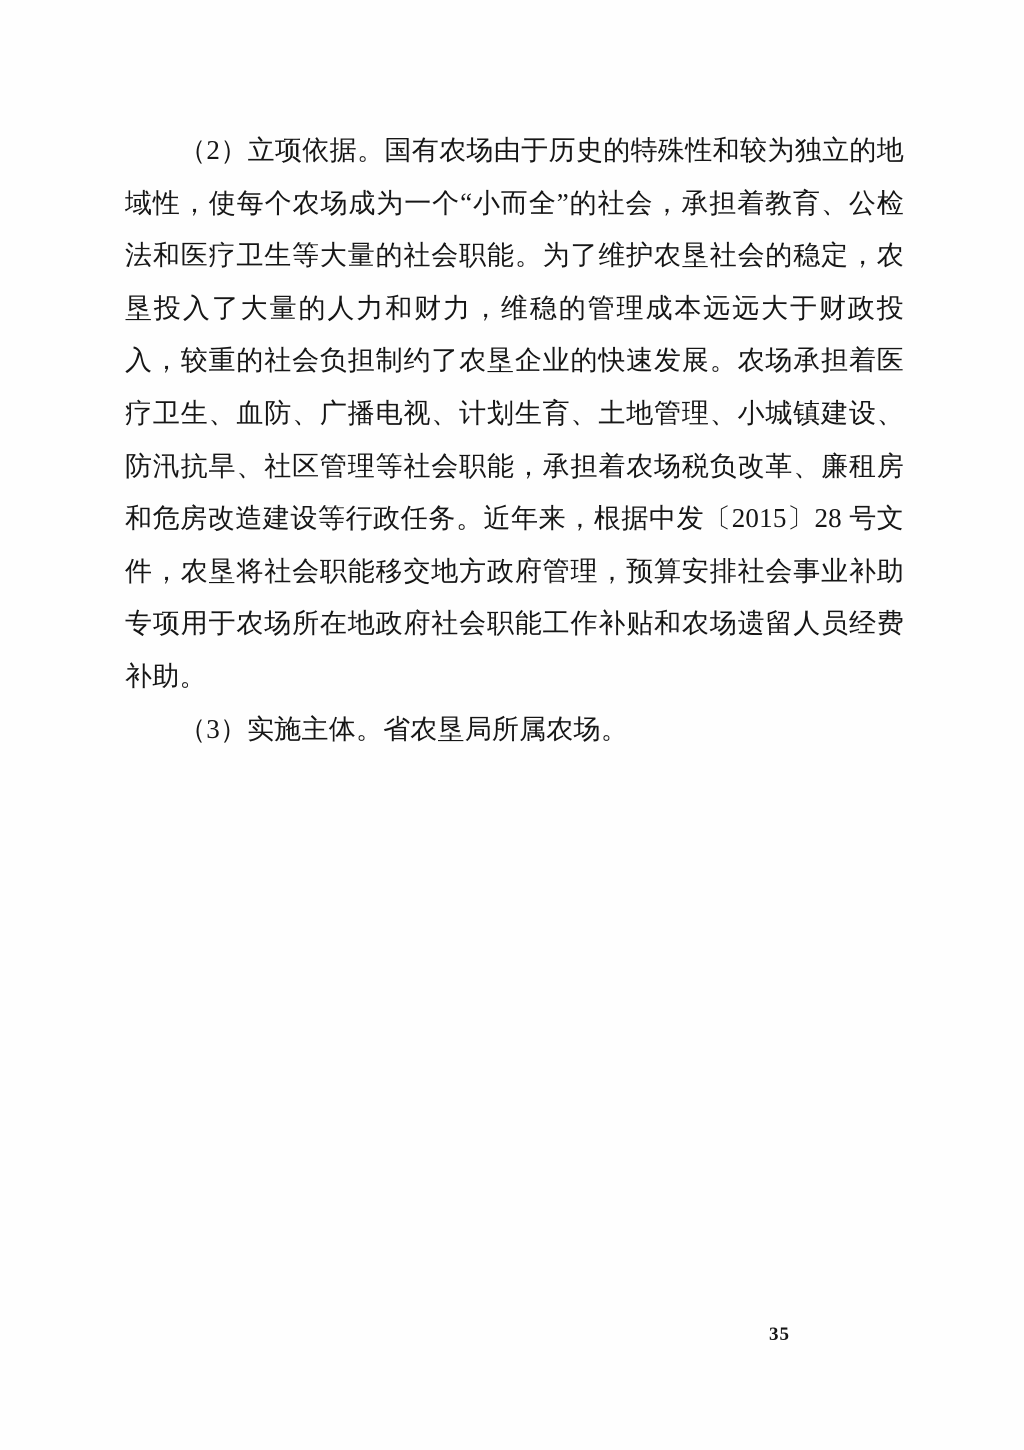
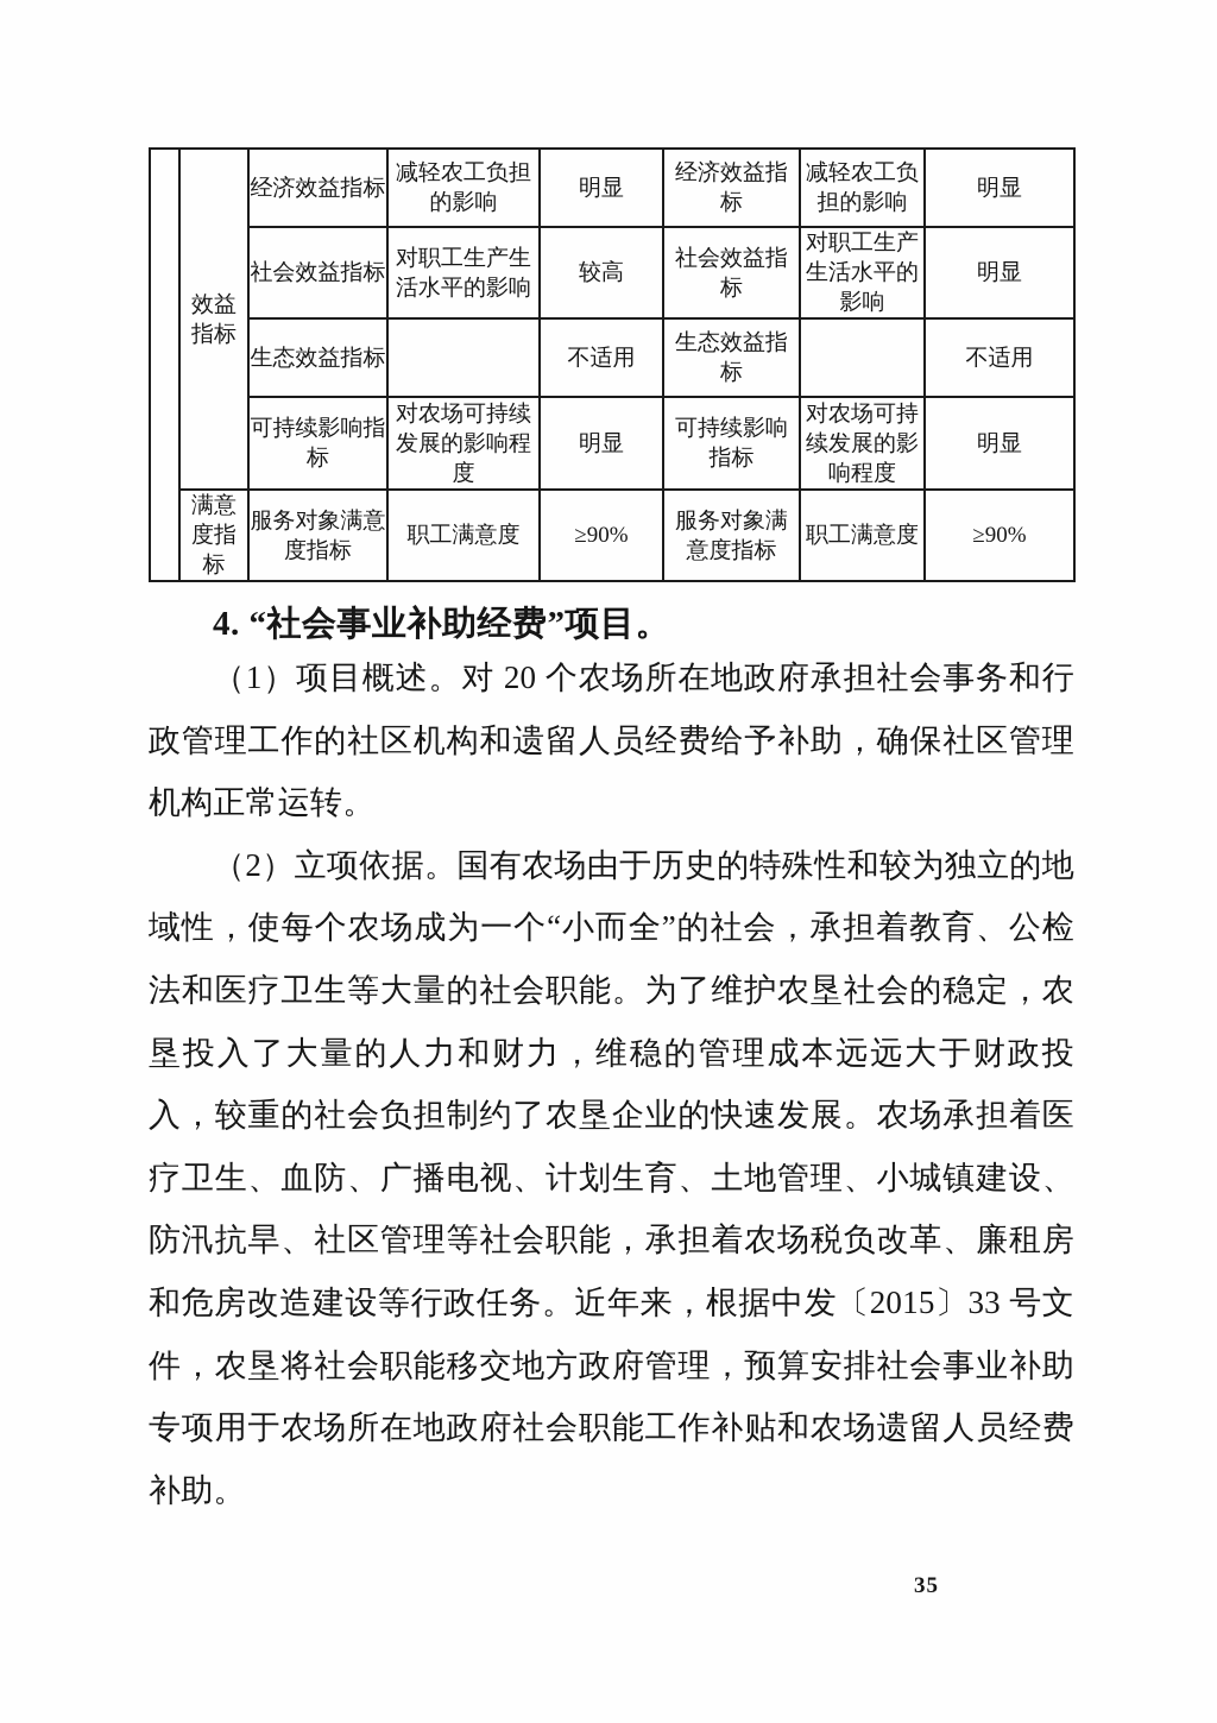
+ 	效益指标	经济效益指标	减轻农工负担的影响	明显	经济效益指标	减轻农工负担的影响	明显
+ 社会效益指标	对职工生产生活水平的影响	较高	社会效益指标	对职工生产生活水平的影响	明显
+ 生态效益指标		不适用	生态效益指标		不适用
+ 可持续影响指标	对农场可持续发展的影响程度	明显	可持续影响指标	对农场可持续发展的影响程度	明显
+ 满意度指标	服务对象满意度指标	职工满意度	≥90%	服务对象满意度指标	职工满意度	≥90%
+ 4. “社会事业补助经费”项目。
+ （1）项目概述。对 20 个农场所在地政府承担社会事务和行政管理工作的社区机构和遗留人员经费给予补助，确保社区管理机构正常运转。
- （2）立项依据。国有农场由于历史的特殊性和较为独立的地域性，使每个农场成为一个“小而全”的社会，承担着教育、公检法和医疗卫生等大量的社会职能。为了维护农垦社会的稳定，农垦投入了大量的人力和财力，维稳的管理成本远远大于财政投入，较重的社会负担制约了农垦企业的快速发展。农场承担着医疗卫生、血防、广播电视、计划生育、土地管理、小城镇建设、防汛抗旱、社区管理等社会职能，承担着农场税负改革、廉租房和危房改造建设等行政任务。近年来，根据中发〔2015〕28 号文件，农垦将社会职能移交地方政府管理，预算安排社会事业补助专项用于农场所在地政府社会职能工作补贴和农场遗留人员经费补助。
+ （2）立项依据。国有农场由于历史的特殊性和较为独立的地域性，使每个农场成为一个“小而全”的社会，承担着教育、公检法和医疗卫生等大量的社会职能。为了维护农垦社会的稳定，农垦投入了大量的人力和财力，维稳的管理成本远远大于财政投入，较重的社会负担制约了农垦企业的快速发展。农场承担着医疗卫生、血防、广播电视、计划生育、土地管理、小城镇建设、防汛抗旱、社区管理等社会职能，承担着农场税负改革、廉租房和危房改造建设等行政任务。近年来，根据中发〔2015〕33 号文件，农垦将社会职能移交地方政府管理，预算安排社会事业补助专项用于农场所在地政府社会职能工作补贴和农场遗留人员经费补助。
- （3）实施主体。省农垦局所属农场。
  35
